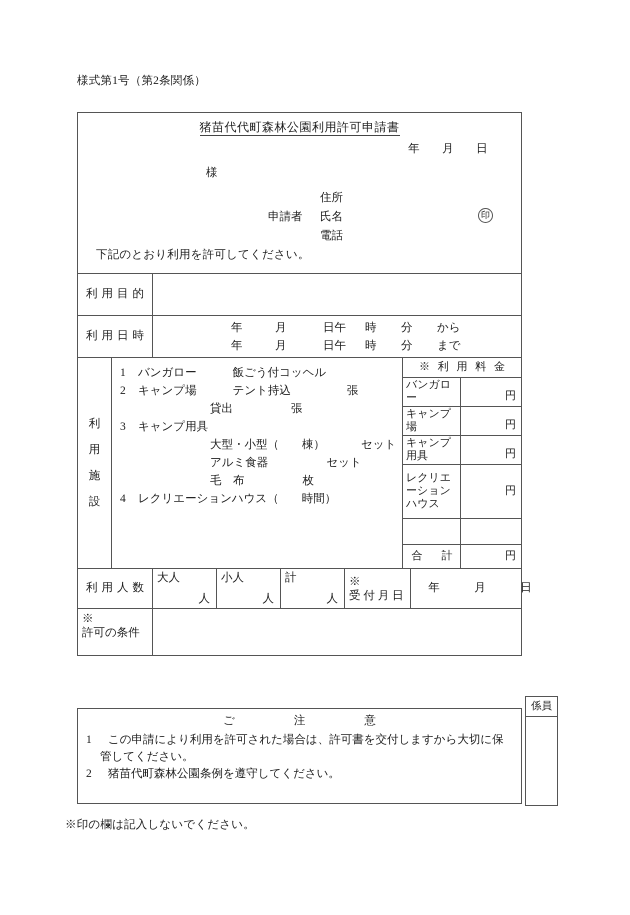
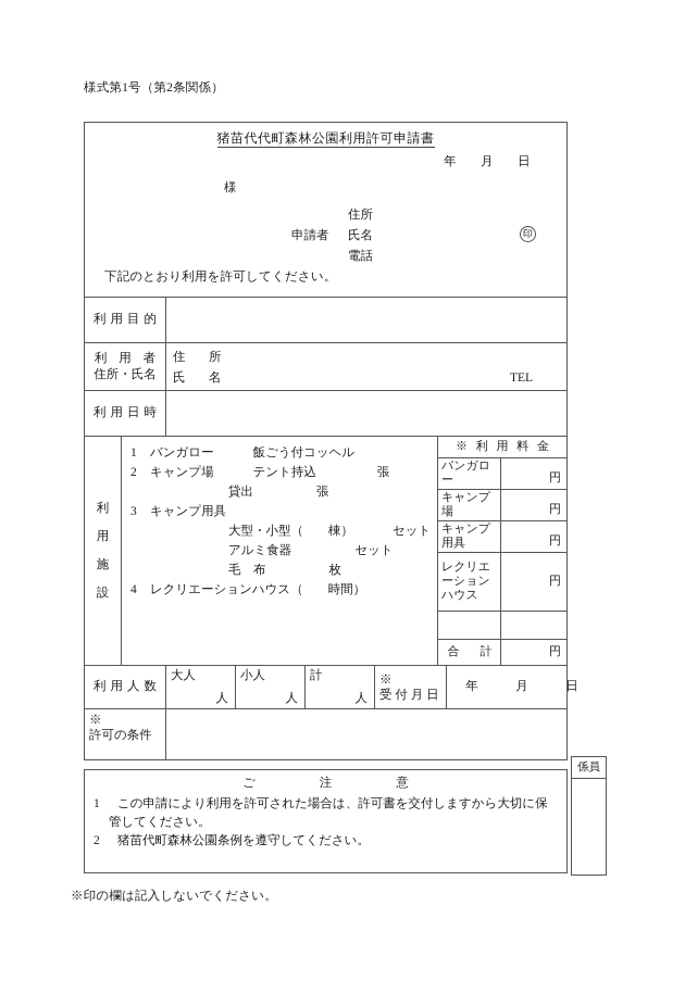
  様式第1号（第2条関係）
  猪苗代代町森林公園利用許可申請書
  年 月 日
  様
  住所
  申請者 氏名
  電話
  印
  下記のとおり利用を許可してください。
  利用目的
+ 利 用 者
+ 住所・氏名
+ 住 所
+ 氏 名
+ TEL
  利用日時
- 年 月 日午 時 分 から
- 年 月 日午 時 分 まで
  利
  用
  施
  設
  1 バンガロー 飯ごう付コッヘル
  2 キャンプ場 テント持込 張
  貸出 張
  3 キャンプ用具
  大型・小型（ 棟） セット
  アルミ食器 セット
  毛 布 枚
  4 レクリエーションハウス（ 時間）
  ※ 利 用 料 金
  バンガロー
  円
  キャンプ場
  円
  キャンプ用具
  円
  レクリエーションハウス
  円
  合 計
  円
  利用人数
  大人
  人
  小人
  人
  計
  人
  ※
  受 付 月 日
  年
  月
  日
  ※
  許可の条件
  ご 注 意
  1 この申請により利用を許可された場合は、許可書を交付しますから大切に保
  管してください。
  2 猪苗代町森林公園条例を遵守してください。
  係員
  ※印の欄は記入しないでください。
